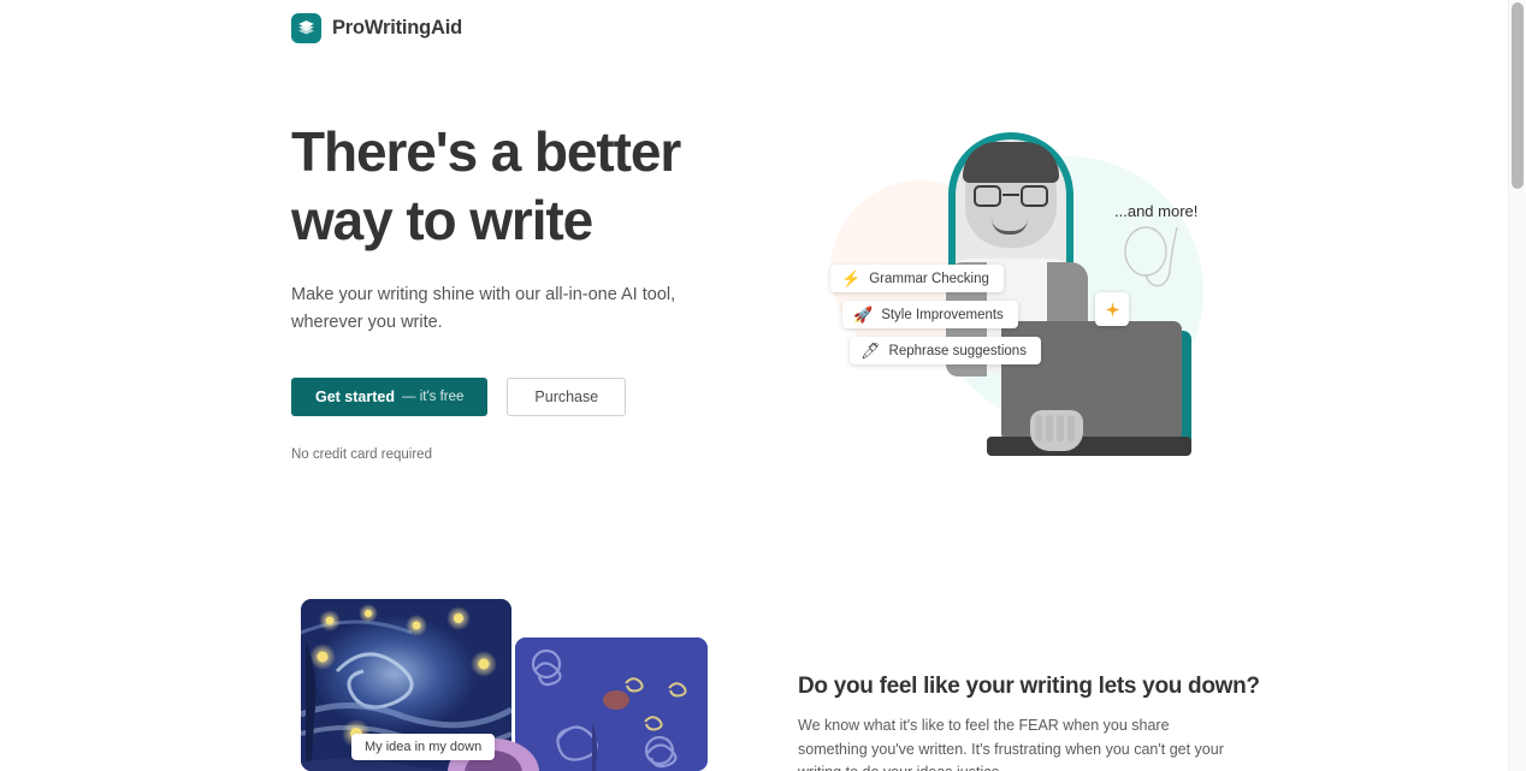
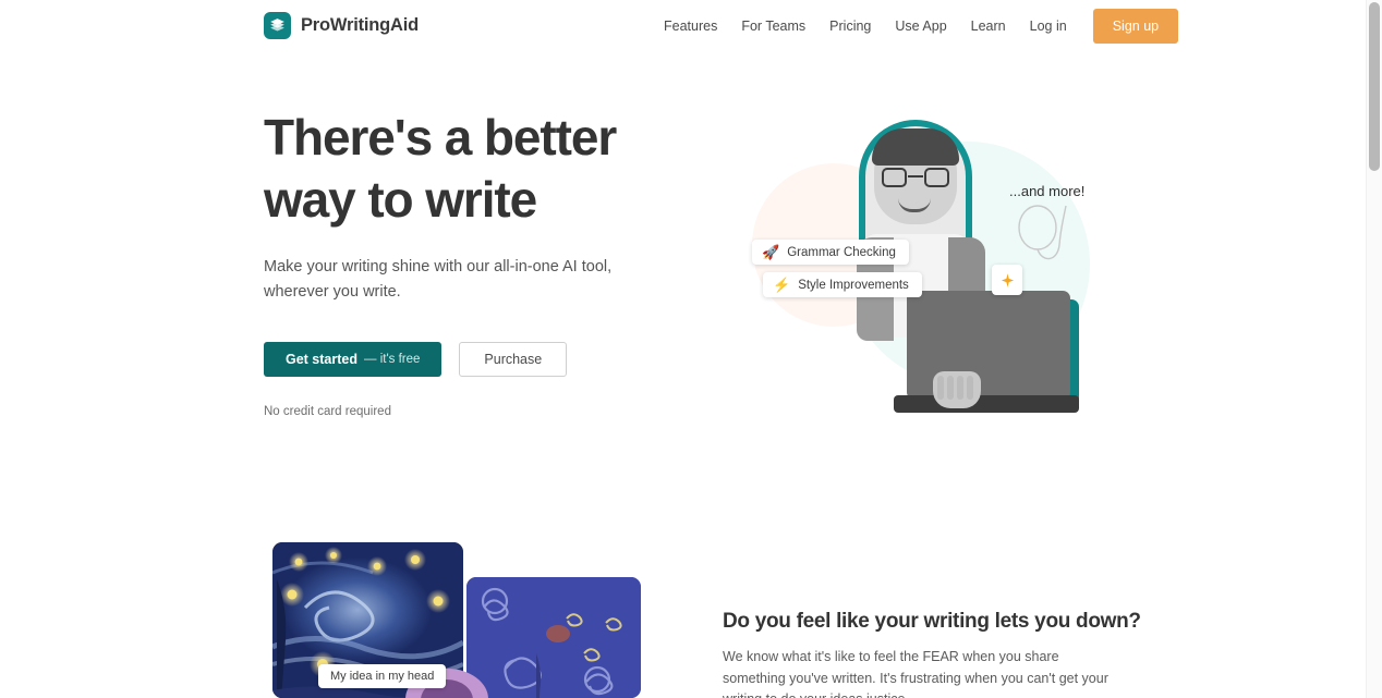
  ProWritingAid
+ Features
+ For Teams
+ Pricing
+ Use App
+ Learn
+ Log in
+ Sign up
  There's a better
  way to write
  Make your writing shine with our all-in-one AI tool, wherever you write.
  Get started
  — it's free
  Purchase
  No credit card required
- ⚡
+ 🚀
  Grammar Checking
- 🚀
+ ⚡
  Style Improvements
- 🖊
- Rephrase suggestions
  ...and more!
- My idea in my down
+ My idea in my head
  Do you feel like your writing lets you down?
  We know what it's like to feel the FEAR when you share something you've written. It's frustrating when you can't get your
